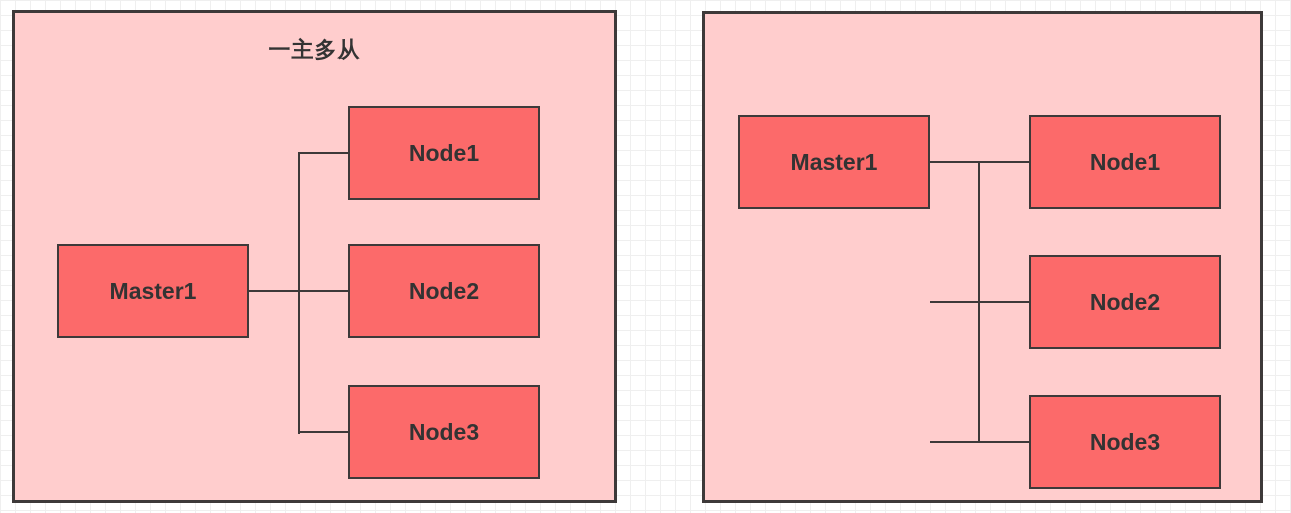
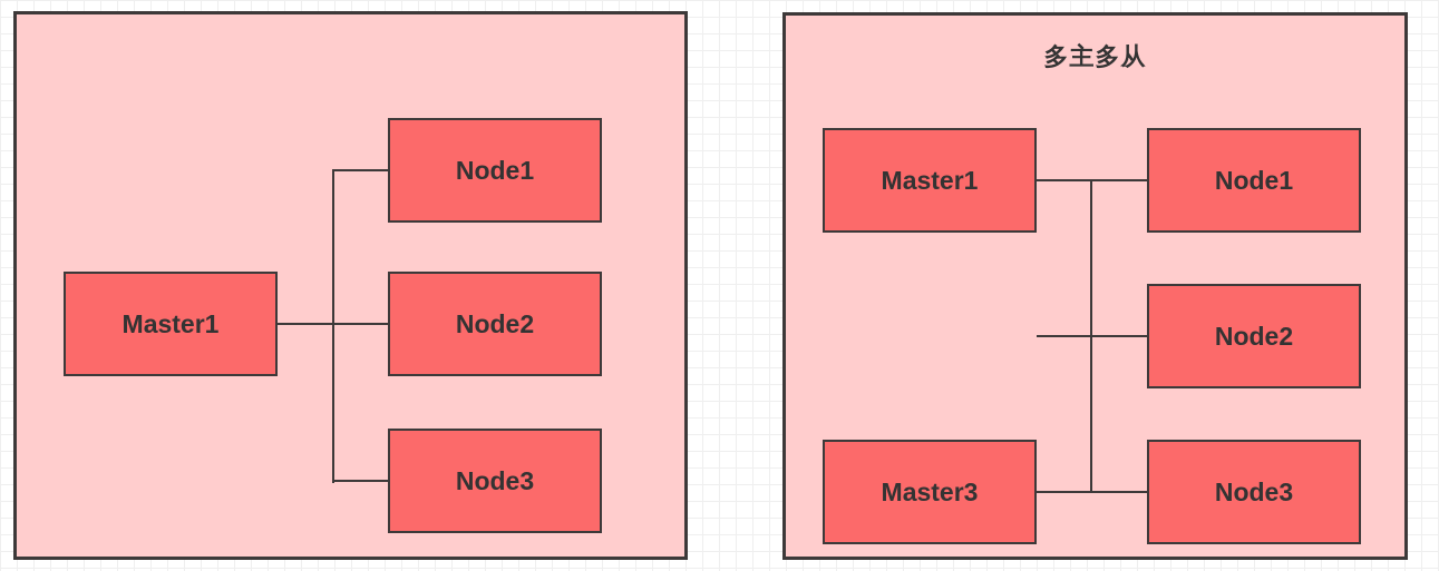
- 一主多从
  Master1
  Node1
  Node2
  Node3
+ 多主多从
  Master1
  Node1
  Node2
+ Master3
  Node3
